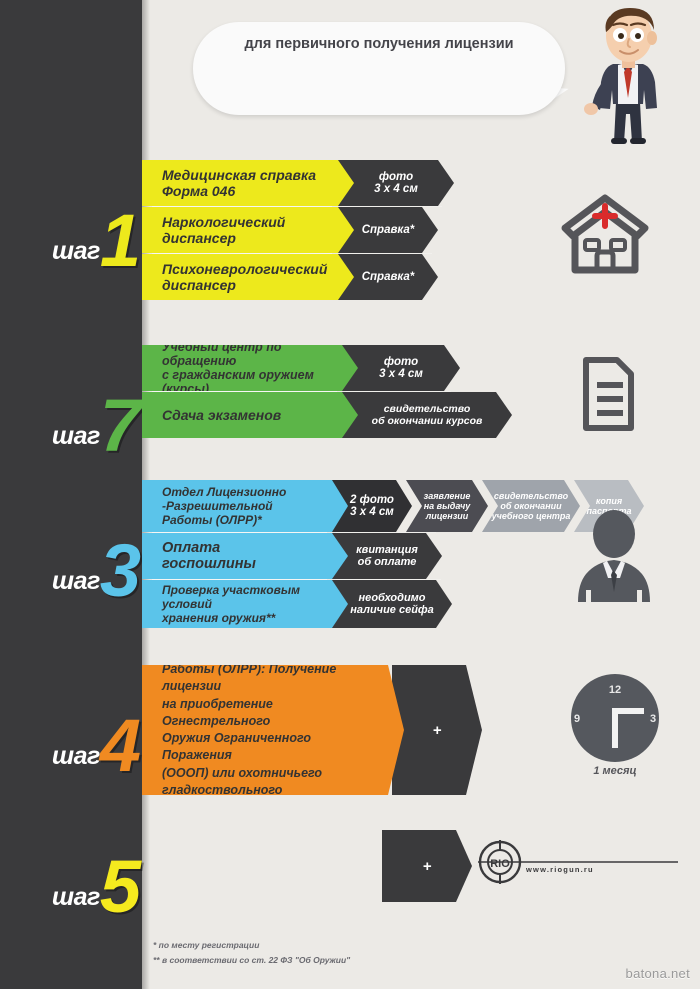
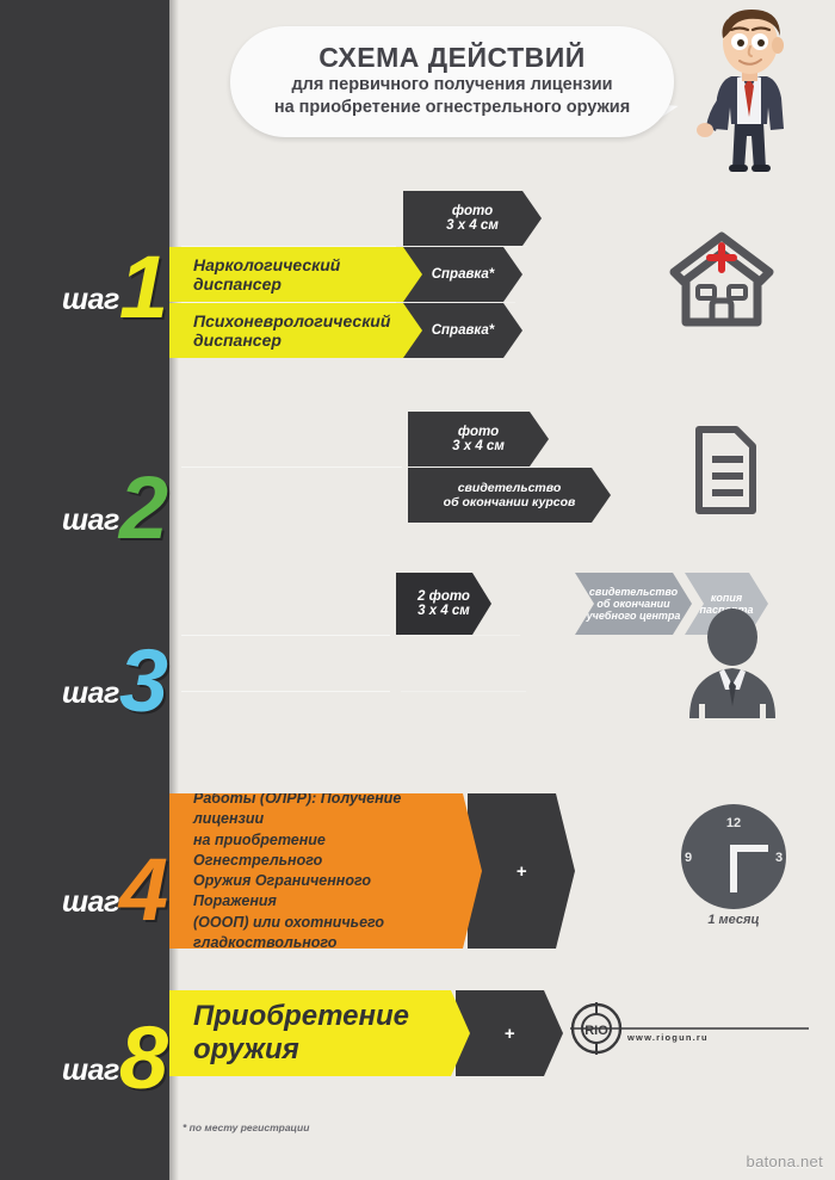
+ СХЕМА ДЕЙСТВИЙ
  для первичного получения лицензии
+ на приобретение огнестрельного оружия
  шаг
  1
  фото
  3 х 4 см
  Справка*
  Справка*
- Медицинская справка
- Форма 046
  Наркологический
  диспансер
  Психоневрологический
  диспансер
  шаг
- 7
+ 2
  фото
  3 х 4 см
  свидетельство
  об окончании курсов
- Учебный центр по обращению
- с гражданским оружием (курсы)
- Сдача экзаменов
  шаг
  3
  2 фото
  3 х 4 см
- заявление
- на выдачу
- лицензии
  свидетельство
  об окончании
  учебного центра
  копия
  паспта
- квитанция
- об оплате
- необходимо
- наличие сейфа
- Отдел Лицензионно
- -Разрешительной
- Работы (ОЛРР)*
- Оплата госпошлины
- Проверка участковым условий
- хранения оружия**
  шаг
  4
  +
  Работы (ОЛРР): Получение лицензии
  на приобретение Огнестрельного
  Оружия Ограниченного Поражения
  (ОООП) или охотничьего
  12
  9
  3
  1 месяц
  шаг
- 5
+ 8
  +
+ Приобретение
+ оружия
  RIO
  www.riogun.ru
  * по месту регистрации
- ** в соответствии со ст. 22 ФЗ "Об Оружии"
  batona.net
